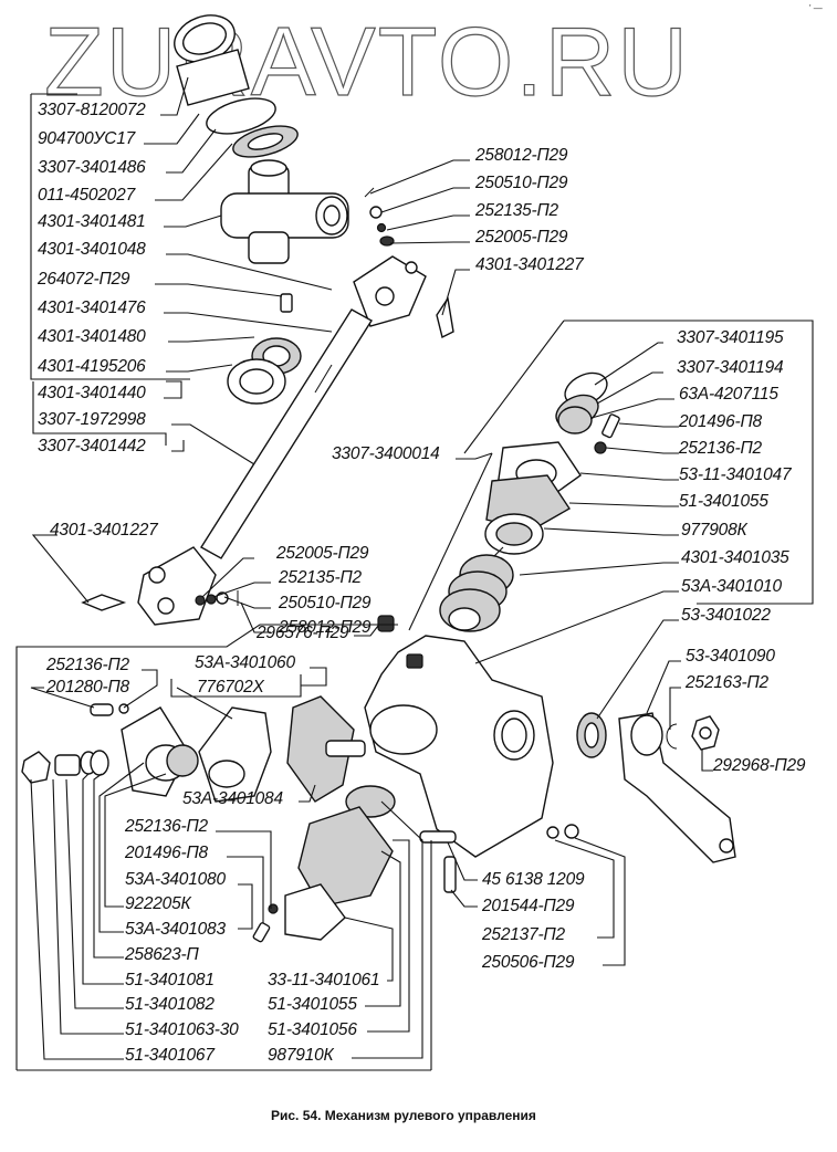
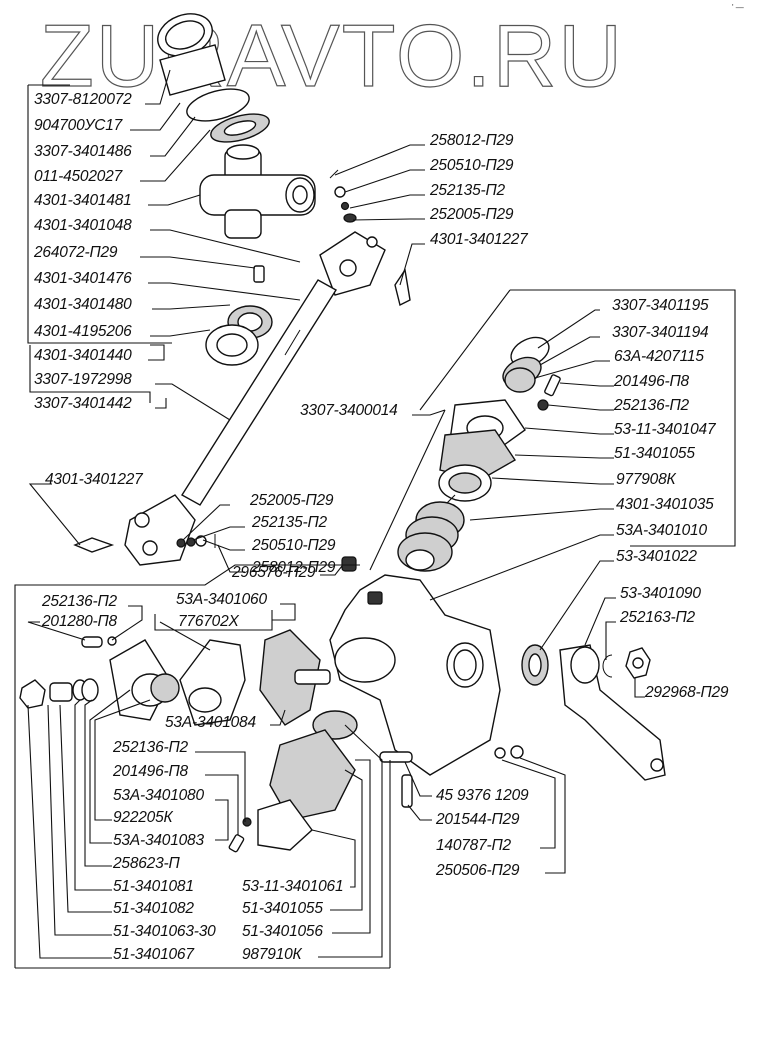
  ZUAVTO.RU
  ' ―
  3307-8120072
  904700УС17
  3307-3401486
  011-4502027
  4301-3401481
  4301-3401048
  264072-П29
  4301-3401476
  4301-3401480
  4301-4195206
  4301-3401440
  3307-1972998
  3307-3401442
  258012-П29
  250510-П29
  252135-П2
  252005-П29
  4301-3401227
  3307-3401195
  3307-3401194
  63А-4207115
  201496-П8
  252136-П2
  53-11-3401047
  51-3401055
  977908К
  4301-3401035
  53А-3401010
  53-3401022
  53-3401090
  252163-П2
  292968-П29
  3307-3400014
  4301-3401227
  252005-П29
  252135-П2
  250510-П29
  258012-П29
  296576-П29
  252136-П2
  201280-П8
  53А-3401060
  776702Х
  53А-3401084
  252136-П2
  201496-П8
  53А-3401080
  922205К
  53А-3401083
  258623-П
  51-3401081
  51-3401082
  51-3401063-30
  51-3401067
- 33-11-3401061
+ 53-11-3401061
  51-3401055
  51-3401056
  987910К
- 45 6138 1209
+ 45 9376 1209
  201544-П29
- 252137-П2
+ 140787-П2
  250506-П29
- Рис. 54. Механизм рулевого управления
